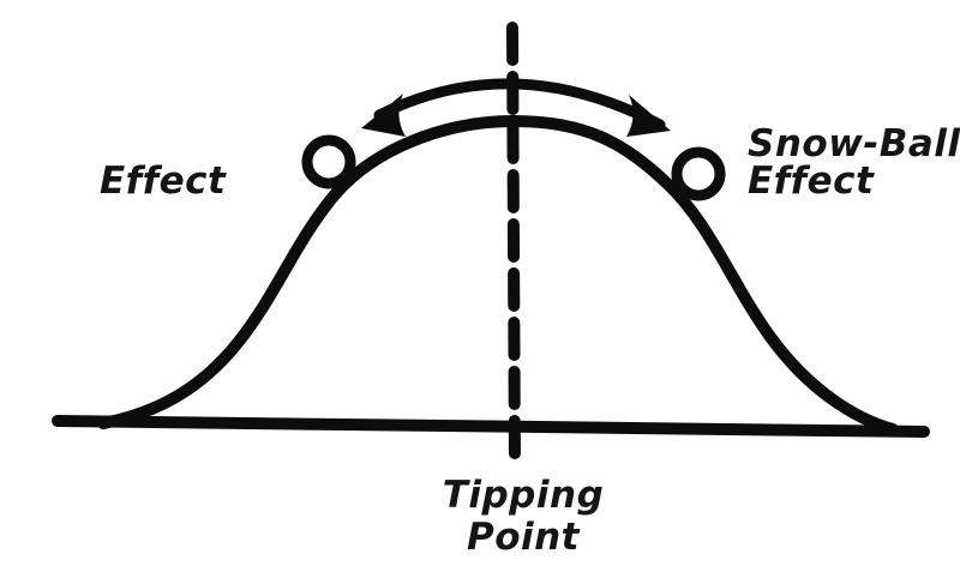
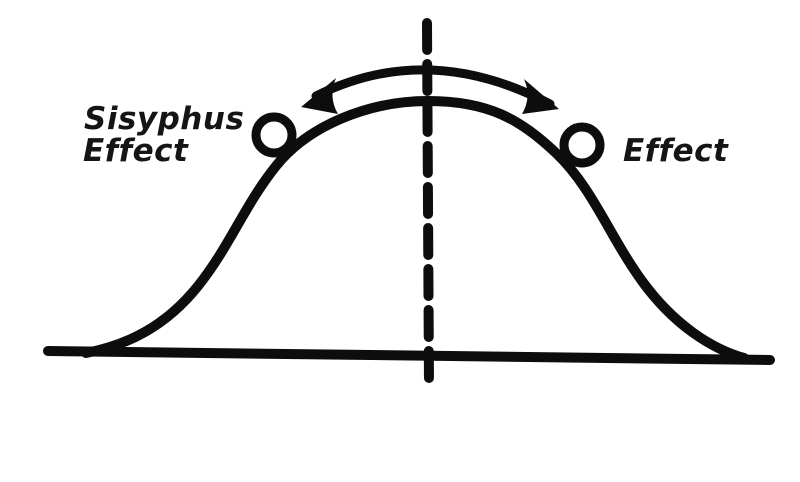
+ Sisyphus
  Effect
- Snow-Ball
  Effect
- Tipping
- Point
